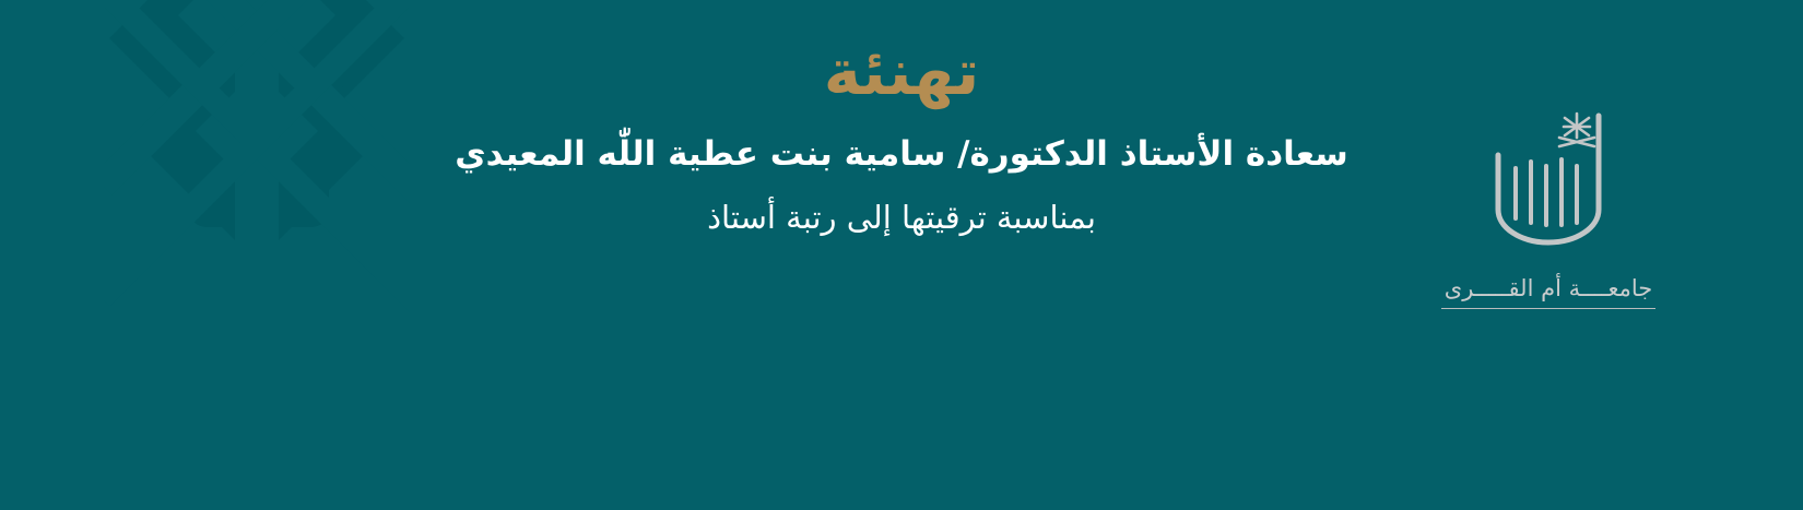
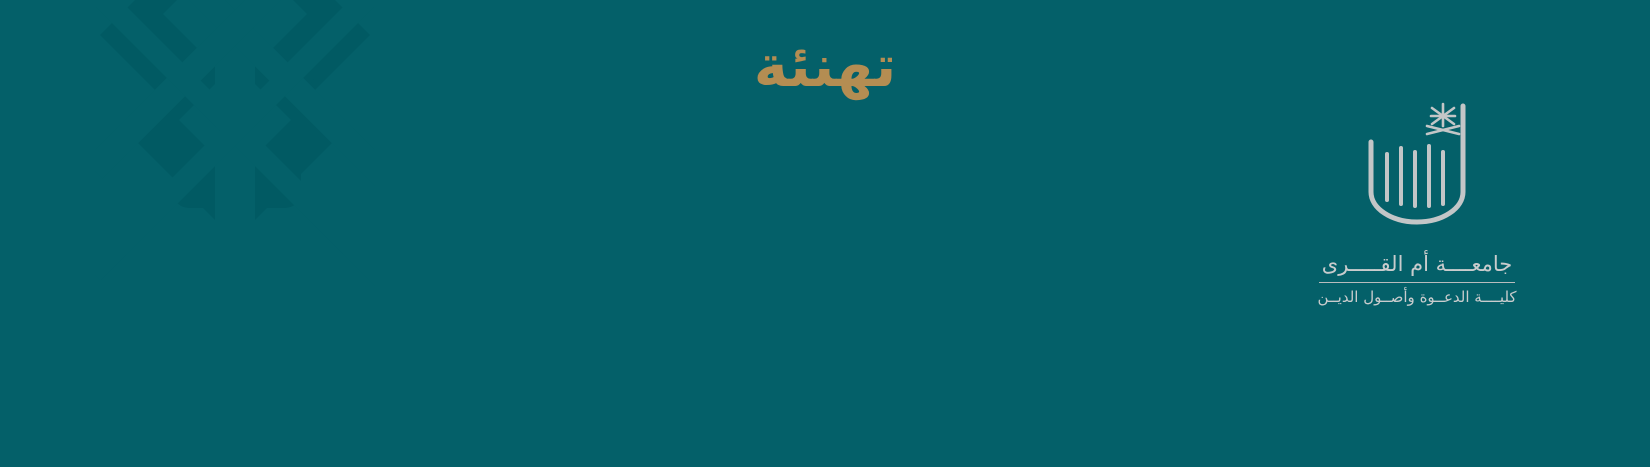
  تهنئة
- سعادة الأستاذ الدكتورة/ سامية بنت عطية اللّٰه المعيدي
- بمناسبة ترقيتها إلى رتبة أستاذ
  جامعــــة أم القـــــرى
+ كليــــة الدعــوة وأصــول الديــن
